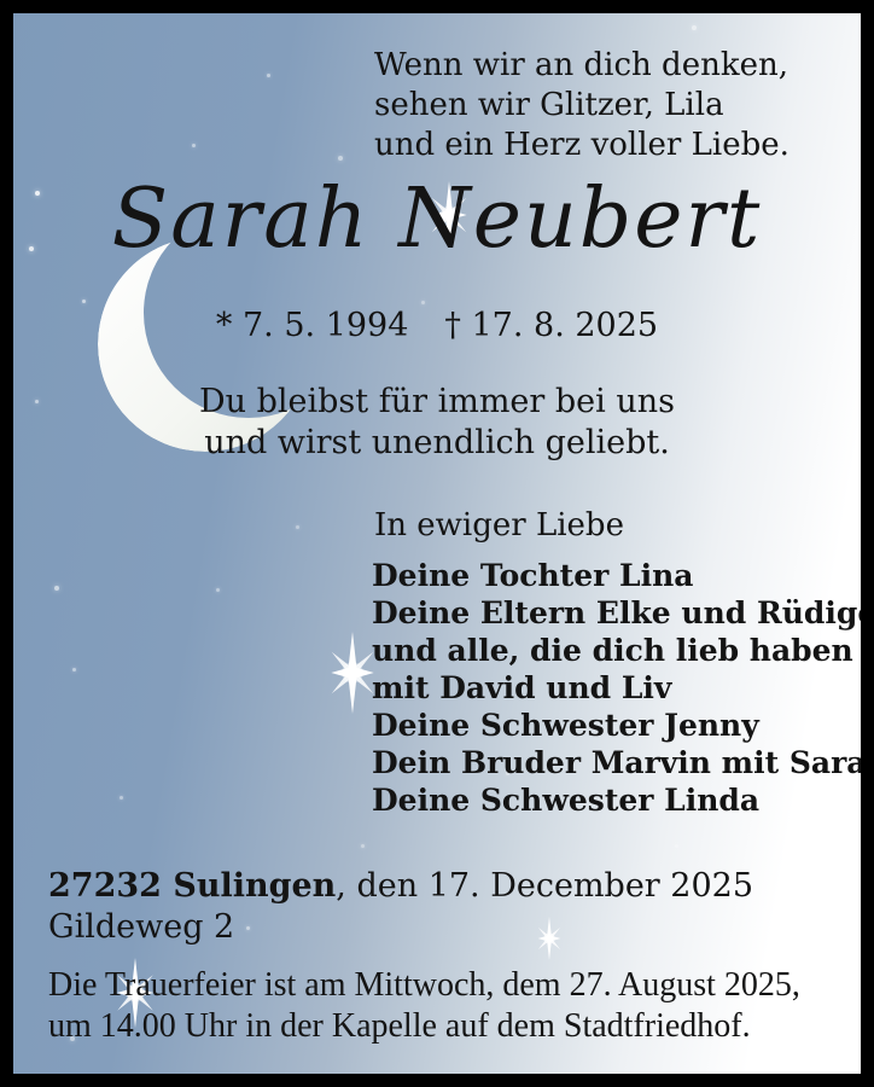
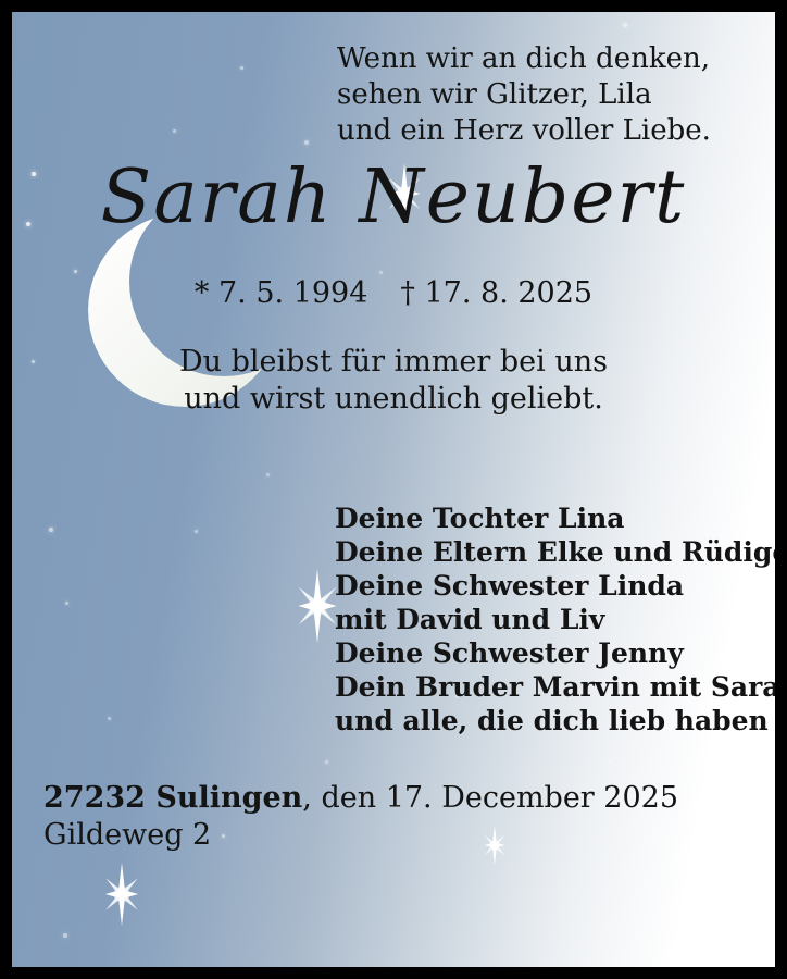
  Wenn wir an dich denken,
  sehen wir Glitzer, Lila
  und ein Herz voller Liebe.
  Sarah Neubert
  * 7. 5. 1994 † 17. 8. 2025
  Du bleibst für immer bei uns
  und wirst unendlich geliebt.
- In ewiger Liebe
  Deine Tochter Lina
  Deine Eltern Elke und Rüdige
- und alle, die dich lieb haben
+ Deine Schwester Linda
  mit David und Liv
  Deine Schwester Jenny
  Dein Bruder Marvin mit Sara
- Deine Schwester Linda
+ und alle, die dich lieb haben
  27232 Sulingen, den 17. December 2025
  Gildeweg 2
- Die Trauerfeier ist am Mittwoch, dem 27. August 2025,
- um 14.00 Uhr in der Kapelle auf dem Stadtfriedhof.
